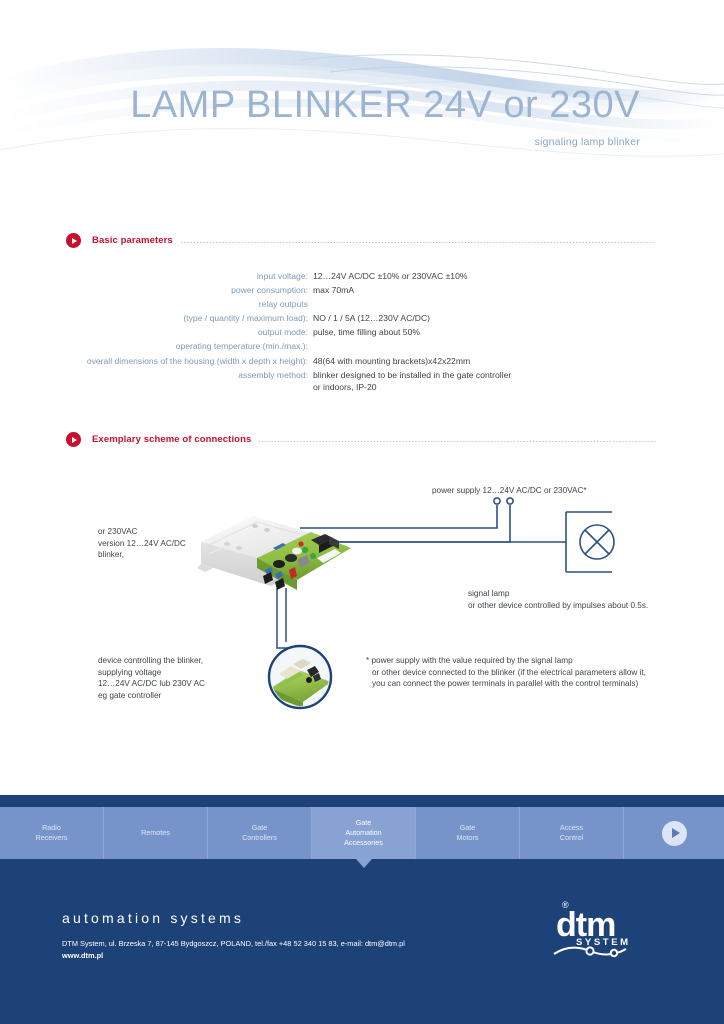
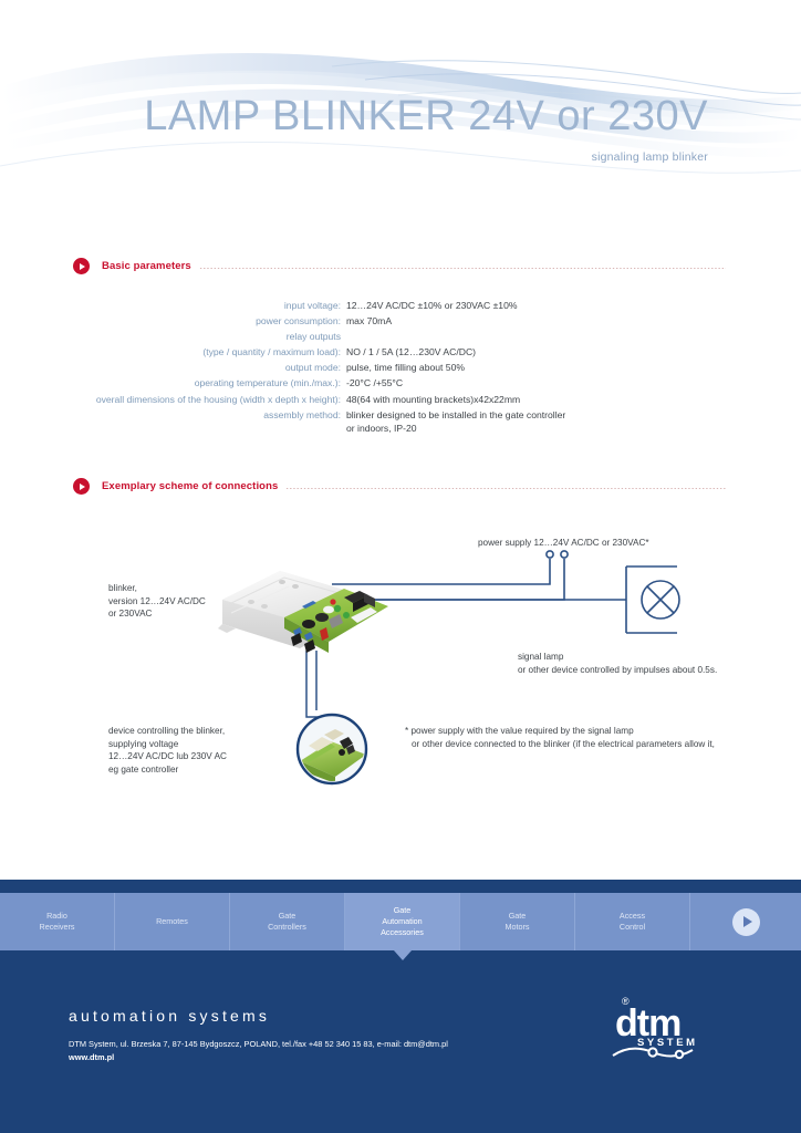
  LAMP BLINKER 24V or 230V
  signaling lamp blinker
  Basic parameters
  input voltage:
  12…24V AC/DC ±10% or 230VAC ±10%
  power consumption:
  max 70mA
  relay outputs
  (type / quantity / maximum load):
  NO / 1 / 5A (12…230V AC/DC)
  output mode:
  pulse, time filling about 50%
  operating temperature (min./max.):
+ -20°C /+55°C
  overall dimensions of the housing (width x depth x height):
  48(64 with mounting brackets)x42x22mm
  assembly method:
  blinker designed to be installed in the gate controller
  or indoors, IP-20
  Exemplary scheme of connections
- or 230VAC
+ blinker,
  version 12…24V AC/DC
- blinker,
+ or 230VAC
  power supply 12…24V AC/DC or 230VAC*
  signal lamp
  or other device controlled by impulses about 0.5s.
  device controlling the blinker,
  supplying voltage
  12…24V AC/DC lub 230V AC
  eg gate controller
  * power supply with the value required by the signal lamp
  or other device connected to the blinker (if the electrical parameters allow it,
- you can connect the power terminals in parallel with the control terminals)
  Radio
  Receivers
  Remotes
  Gate
  Controllers
  Gate
  Automation
  Accessories
  Gate
  Motors
  Access
  Control
  automation systems
  DTM System, ul. Brzeska 7, 87-145 Bydgoszcz, POLAND, tel./fax +48 52 340 15 83, e-mail: dtm@dtm.pl
  www.dtm.pl
  ®
  dtm
  SYSTEM
